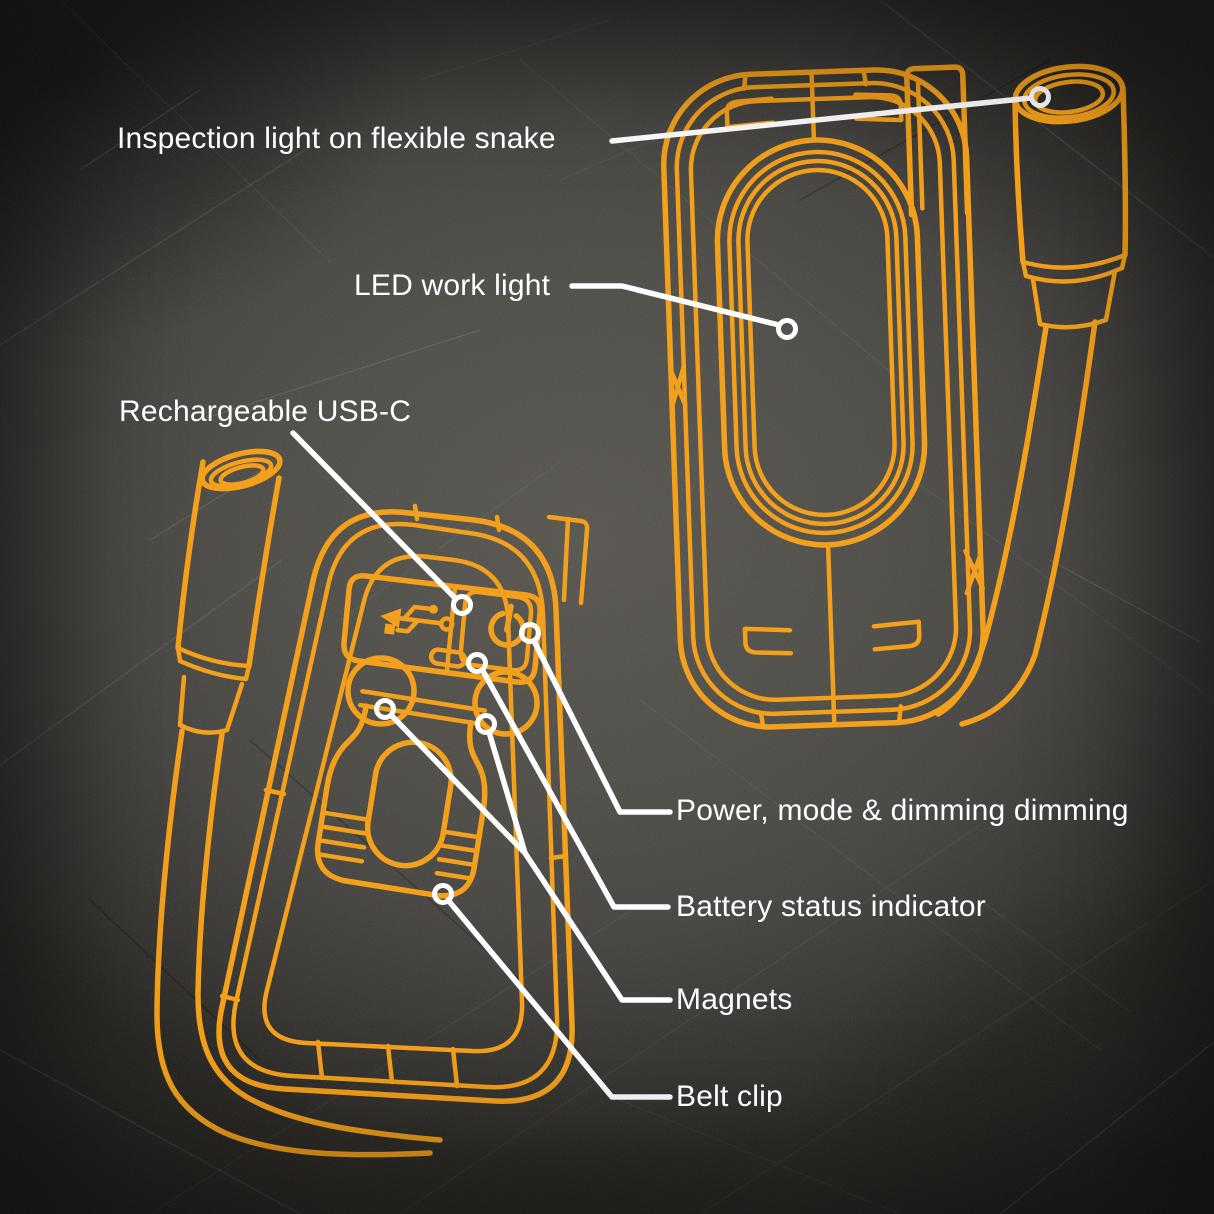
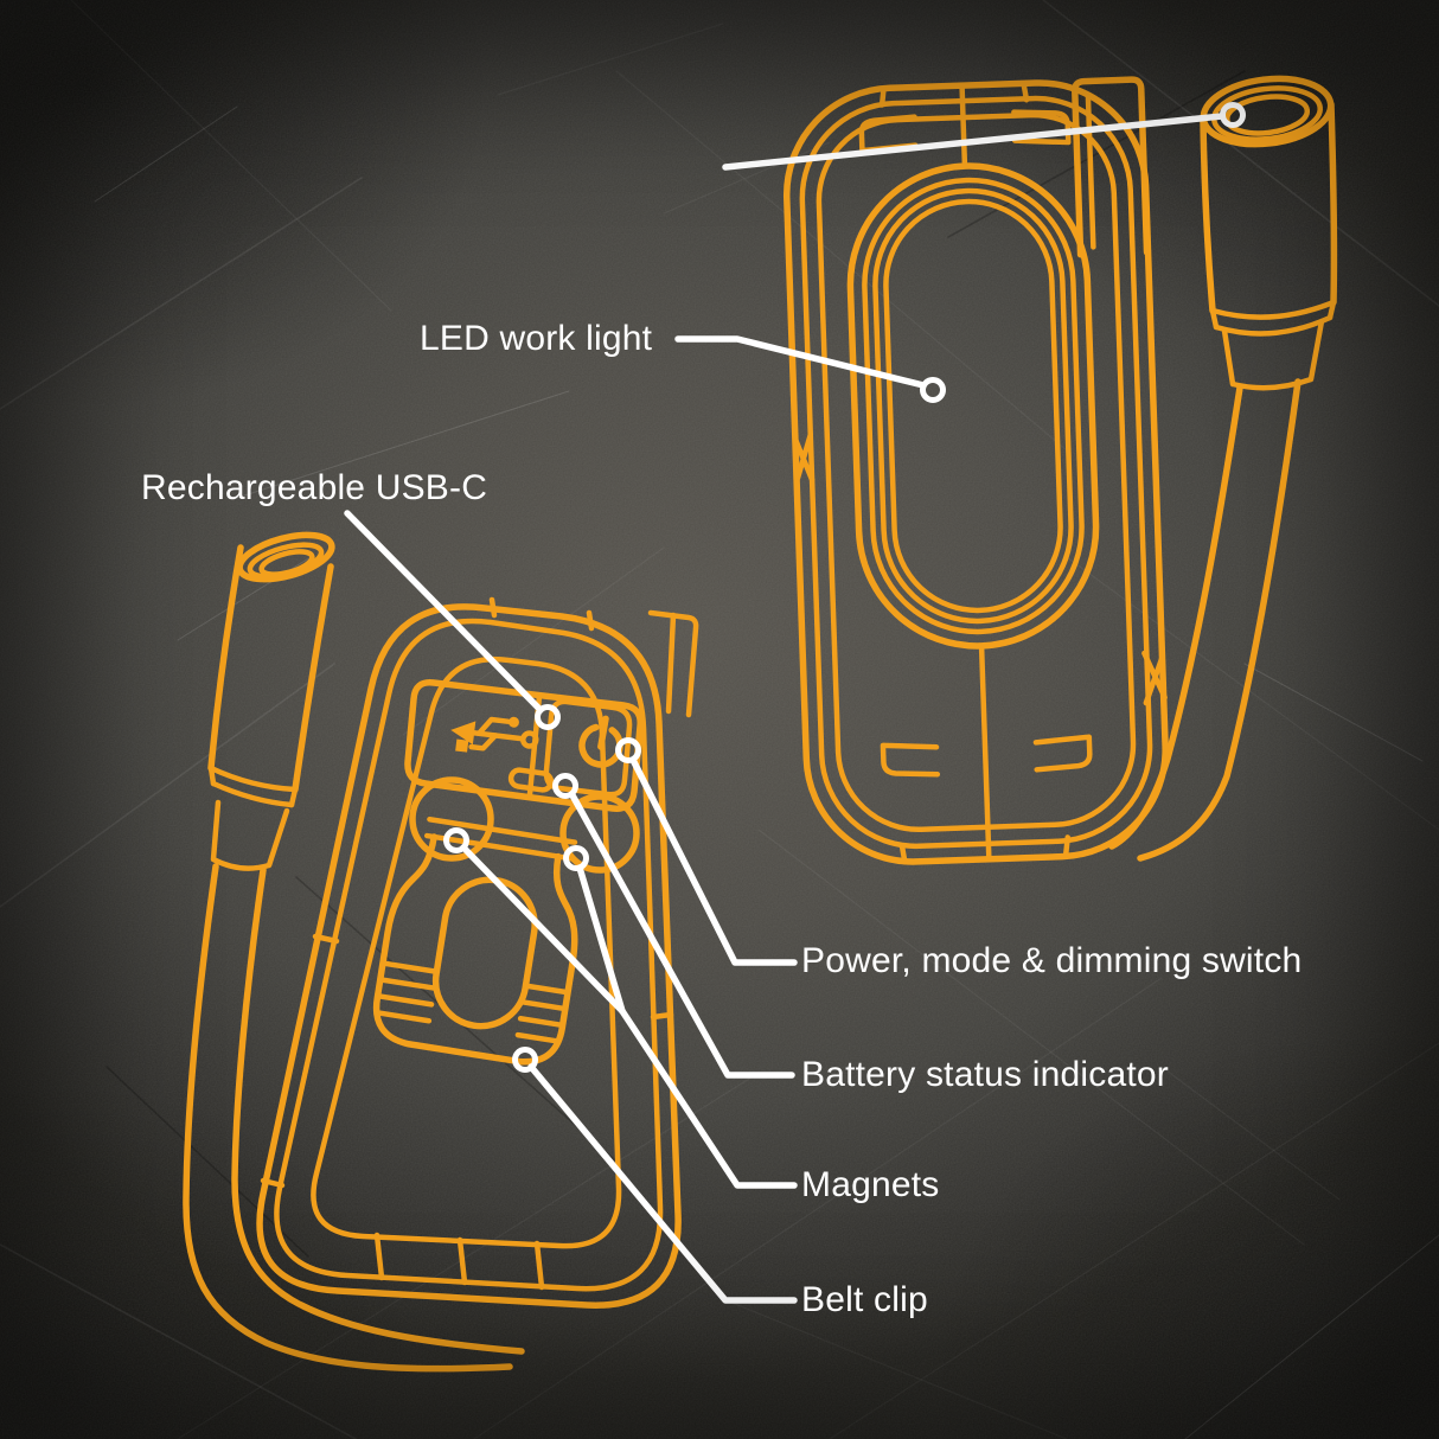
- Inspection light on flexible snake
  LED work light
  Rechargeable USB-C
- Power, mode & dimming dimming
+ Power, mode & dimming switch
  Battery status indicator
  Magnets
  Belt clip
